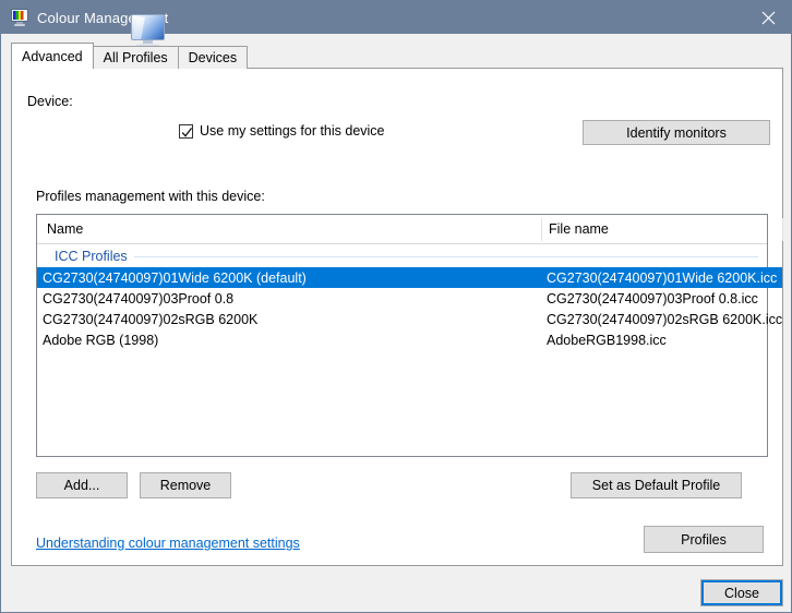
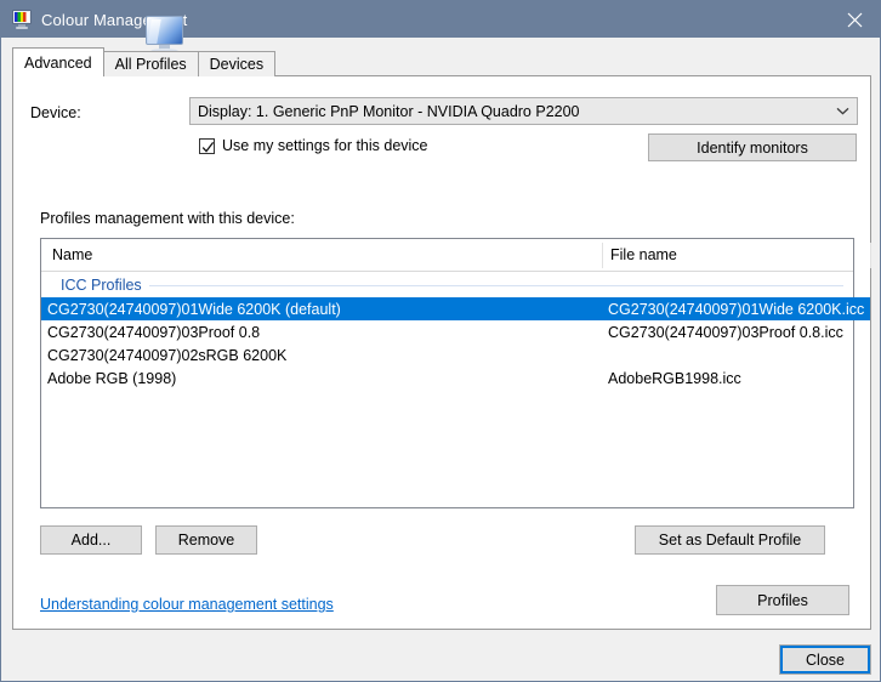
  Colour Managt
  Advanced
  All Profiles
  Devices
  Device:
+ Display: 1. Generic PnP Monitor - NVIDIA Quadro P2200
  Use my settings for this device
  Identify monitors
  Profiles management with this device:
  Name
  File name
  ICC Profiles
  CG2730(24740097)01Wide 6200K (default)
  CG2730(24740097)01Wide 6200K.icc
  CG2730(24740097)03Proof 0.8
  CG2730(24740097)03Proof 0.8.icc
  CG2730(24740097)02sRGB 6200K
- CG2730(24740097)02sRGB 6200K.icc
  Adobe RGB (1998)
  AdobeRGB1998.icc
  Add...
  Remove
  Set as Default Profile
  Understanding colour management settings
  Profiles
  Close
